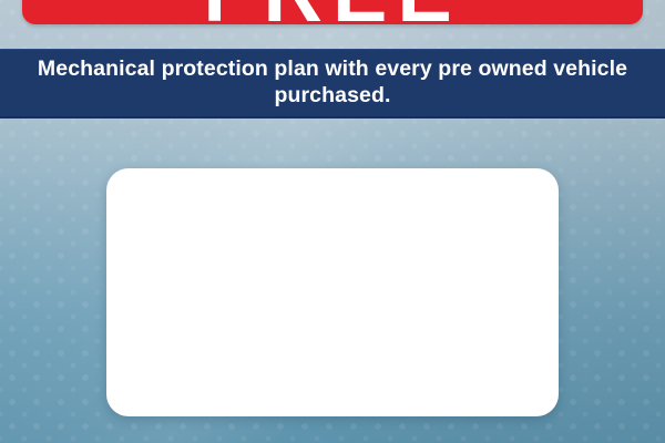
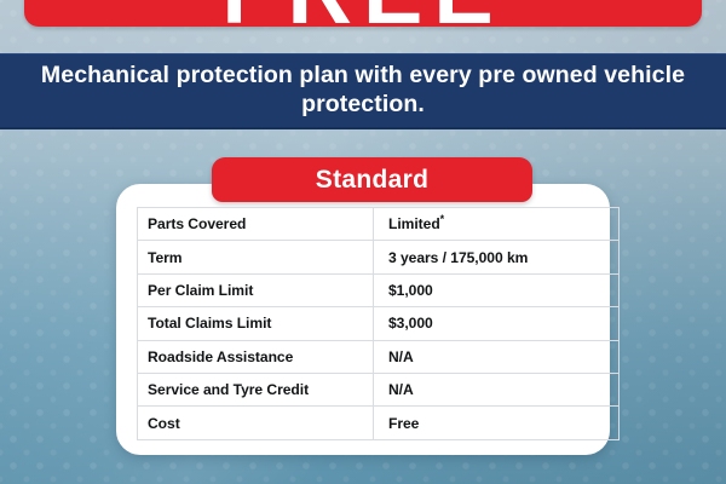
- Mechanical protection plan with every pre owned vehicle purchased.
+ Mechanical protection plan with every pre owned vehicle protection.
+ Standard
+ Parts Covered	Limited*
+ Term	3 years / 175,000 km
+ Per Claim Limit	$1,000
+ Total Claims Limit	$3,000
+ Roadside Assistance	N/A
+ Service and Tyre Credit	N/A
+ Cost	Free
